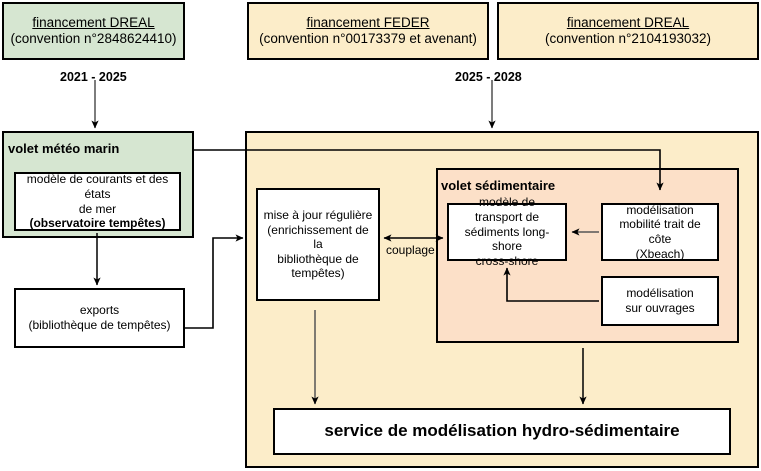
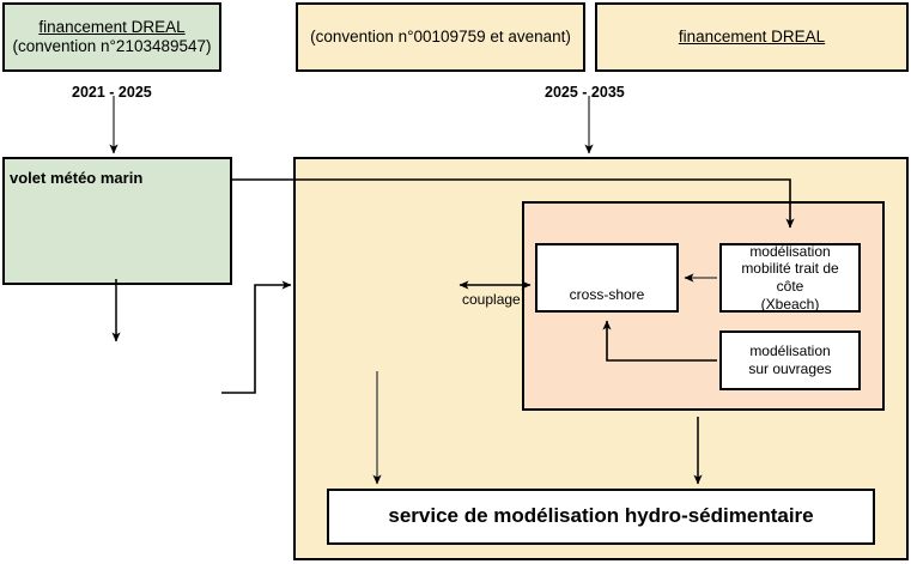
  financement DREAL
- (convention n°2848624410)
+ (convention n°2103489547)
- financement FEDER
- (convention n°00173379 et avenant)
+ (convention n°00109759 et avenant)
  financement DREAL
- (convention n°2104193032)
  2021 - 2025
- 2025 - 2028
+ 2025 - 2035
  volet météo marin
- modèle de courants et des états
- de mer
- (observatoire tempêtes)
- exports
- (bibliothèque de tempêtes)
- mise à jour régulière
- (enrichissement de la
- bibliothèque de
- tempêtes)
  couplage
- volet sédimentaire
- modèle de transport de
- sédiments long-shore
  cross-shore
  modélisation
  mobilité trait de côte
  (Xbeach)
  modélisation
  sur ouvrages
  service de modélisation hydro-sédimentaire
